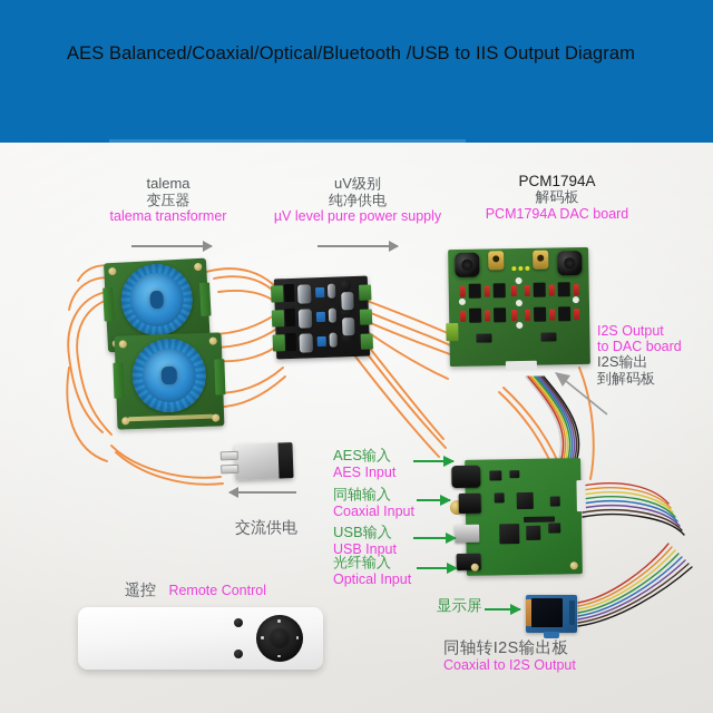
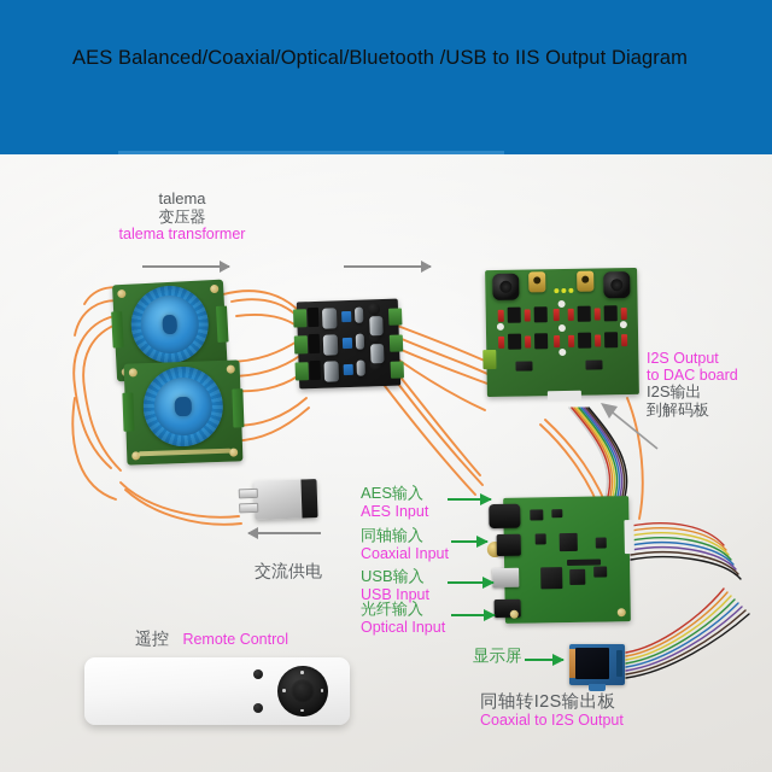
  AES Balanced/Coaxial/Optical/Bluetooth /USB to IIS Output Diagram
  talema
  变压器
  talema transformer
- uV级别
- 纯净供电
- µV level pure power supply
- PCM1794A
- 解码板
- PCM1794A DAC board
  I2S Output
  to DAC board
  I2S输出
  到解码板
  交流供电
  AES输入
  AES Input
  同轴输入
  Coaxial Input
  USB输入
  USB Input
  光纤输入
  Optical Input
  显示屏
  同轴转I2S输出板
  Coaxial to I2S Output
  遥控 Remote Control
